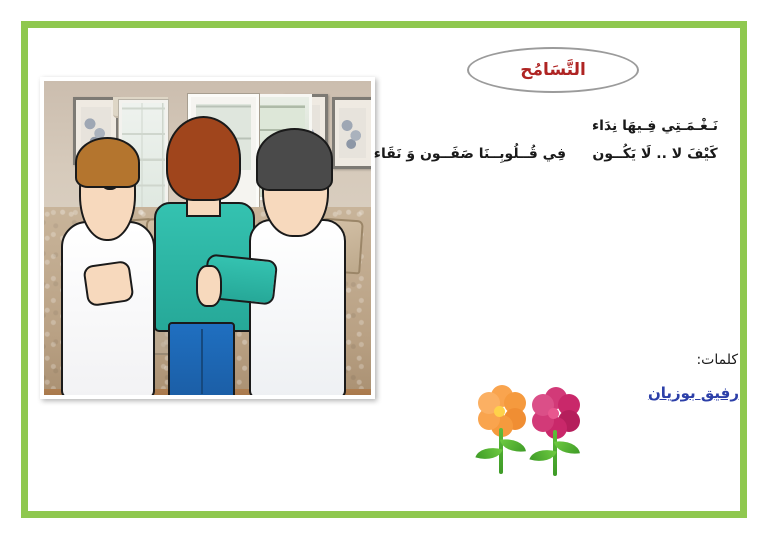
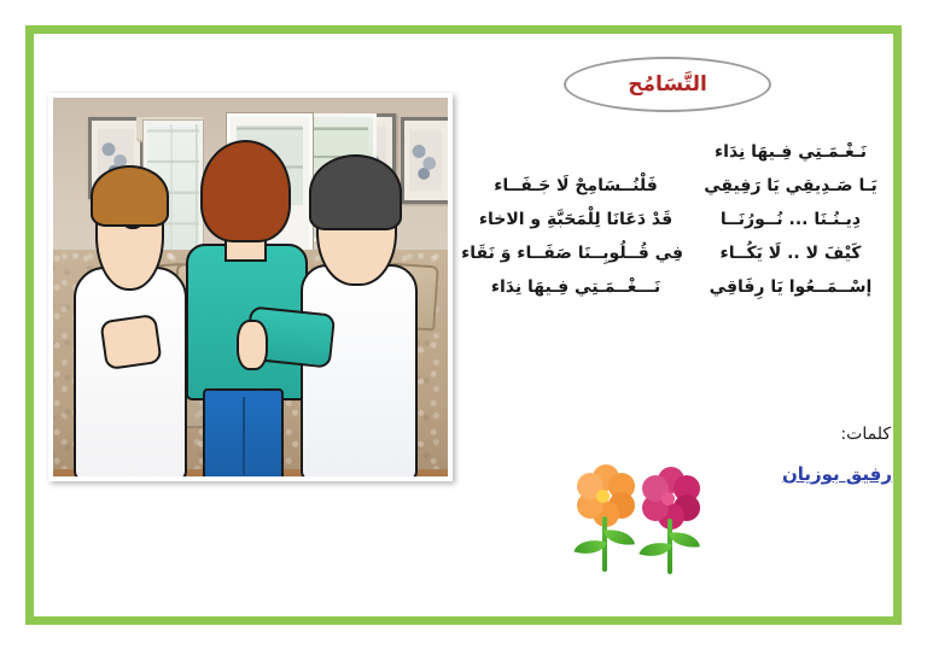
  التَّسَامُح
  نَـغْـمَـتِي فِـيهَا نِدَاء
+ يَـا صَـدِيقِي يَا رَفِيقِي
+ فَلْنُــسَامِحْ لَا جَـفَــاء
+ دِيـنُـنَا ... نُــورُنَــا
+ قَدْ دَعَانَا لِلْمَحَبَّةِ و الاخاء
- كَيْفَ لا .. لَا يَكُــون
+ كَيْفَ لا .. لَا يَكُــاء
- فِي قُــلُوبِــنَا صَفَــون وَ نَقَاء
+ فِي قُــلُوبِــنَا صَفَــاء وَ نَقَاء
+ إسْــمَــعُوا يَا رِفَاقِي
+ نَـــغْــمَـتِي فِـيهَا نِدَاء
  كلمات:
  رفيق بوزيان
